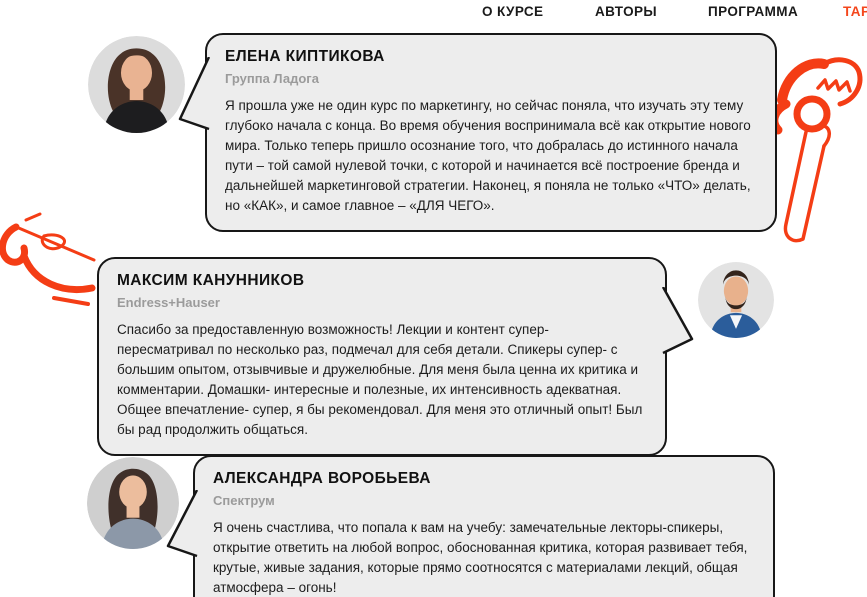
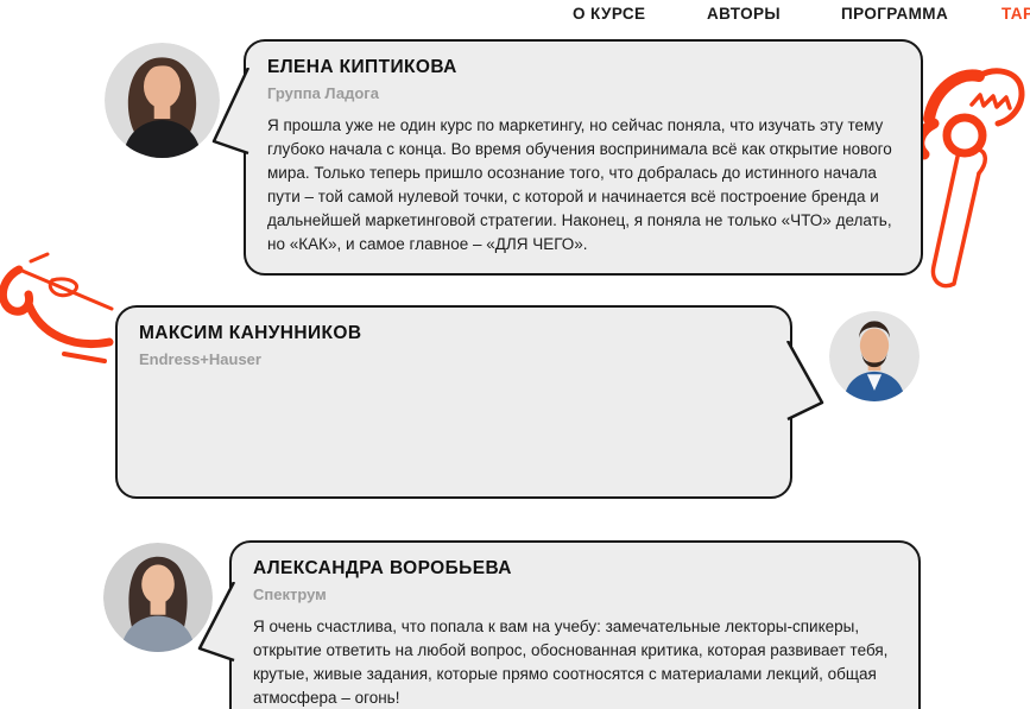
  О КУРСЕ
  АВТОРЫ
  ПРОГРАММА
  ТАР
  ЕЛЕНА КИПТИКОВА
  Группа Ладога
  Я прошла уже не один курс по маркетингу, но сейчас поняла, что изучать эту тему глубоко начала с конца. Во время обучения воспринимала всё как открытие нового мира. Только теперь пришло осознание того, что добралась до истинного начала пути – той самой нулевой точки, с которой и начинается всё построение бренда и дальнейшей маркетинговой стратегии. Наконец, я поняла не только «ЧТО» делать, но «КАК», и самое главное – «ДЛЯ ЧЕГО».
  МАКСИМ КАНУННИКОВ
  Endress+Hauser
- Спасибо за предоставленную возможность! Лекции и контент супер- пересматривал по несколько раз, подмечал для себя детали. Спикеры супер- с большим опытом, отзывчивые и дружелюбные. Для меня была ценна их критика и комментарии. Домашки- интересные и полезные, их интенсивность адекватная. Общее впечатление- супер, я бы рекомендовал. Для меня это отличный опыт! Был бы рад продолжить общаться.
  АЛЕКСАНДРА ВОРОБЬЕВА
  Спектрум
  Я очень счастлива, что попала к вам на учебу: замечательные лекторы-спикеры, открытие ответить на любой вопрос, обоснованная критика, которая развивает тебя, крутые, живые задания, которые прямо соотносятся с материалами лекций, общая атмосфера – огонь!
